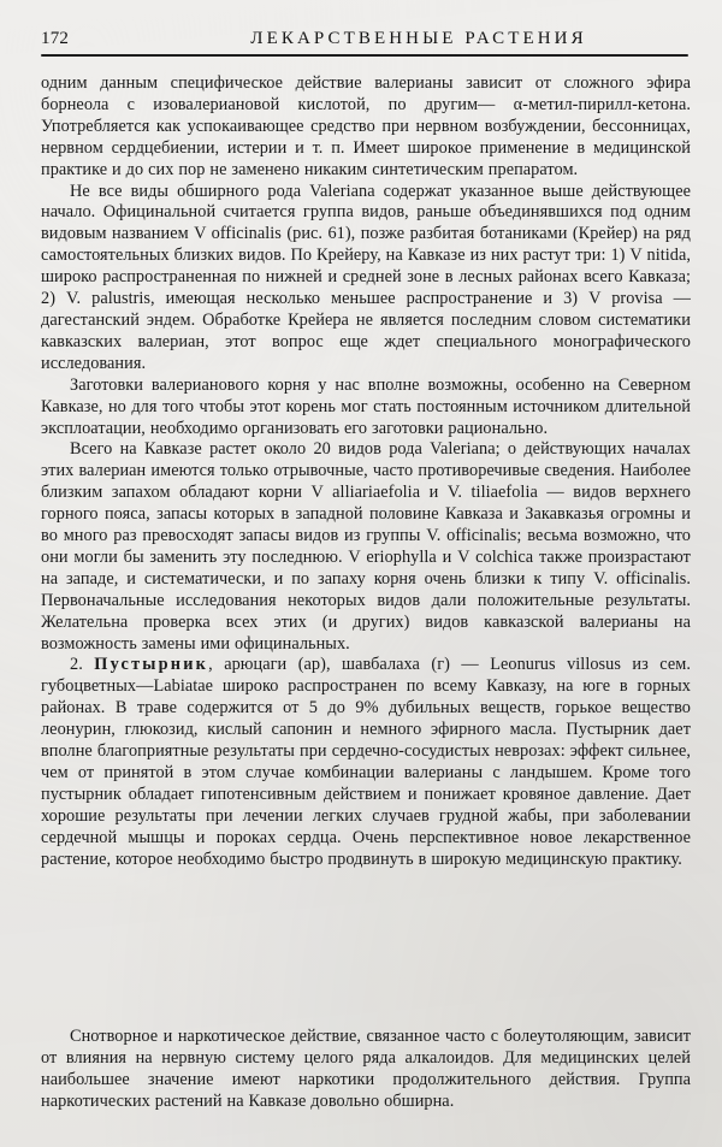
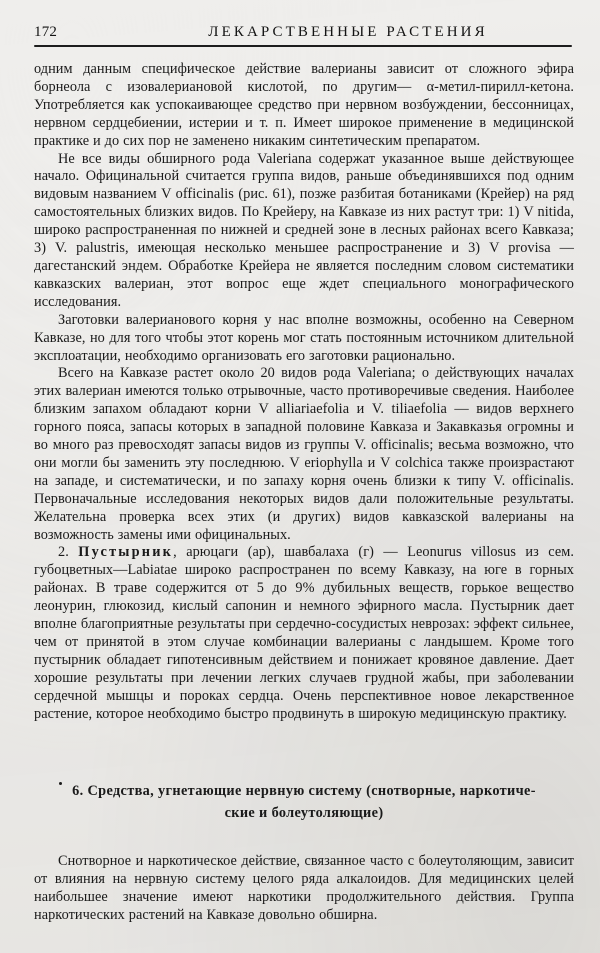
  172
  ЛЕКАРСТВЕННЫЕ РАСТЕНИЯ
  одним данным специфическое действие валерианы зависит от сложного эфира борнеола с изовалериановой кислотой, по другим— α-метил-пирилл-кетона. Употребляется как успокаивающее средство при нервном возбуждении, бессонницах, нервном сердцебиении, истерии и т. п. Имеет широкое применение в медицинской практике и до сих пор не заменено никаким синтетическим препаратом.
- Не все виды обширного рода Valeriana содержат указанное выше действующее начало. Официнальной считается группа видов, раньше объединявшихся под одним видовым названием V officinalis (рис. 61), позже разбитая ботаниками (Крейер) на ряд самостоятельных близких видов. По Крейеру, на Кавказе из них растут три: 1) V nitida, широко распространенная по нижней и средней зоне в лесных районах всего Кавказа; 2) V. palustris, имеющая несколько меньшее распространение и 3) V provisa — дагестанский эндем. Обработке Крейера не является последним словом систематики кавказских валериан, этот вопрос еще ждет специального монографического исследования.
+ Не все виды обширного рода Valeriana содержат указанное выше действующее начало. Официнальной считается группа видов, раньше объединявшихся под одним видовым названием V officinalis (рис. 61), позже разбитая ботаниками (Крейер) на ряд самостоятельных близких видов. По Крейеру, на Кавказе из них растут три: 1) V nitida, широко распространенная по нижней и средней зоне в лесных районах всего Кавказа; 3) V. palustris, имеющая несколько меньшее распространение и 3) V provisa — дагестанский эндем. Обработке Крейера не является последним словом систематики кавказских валериан, этот вопрос еще ждет специального монографического исследования.
  Заготовки валерианового корня у нас вполне возможны, особенно на Северном Кавказе, но для того чтобы этот корень мог стать постоянным источником длительной эксплоатации, необходимо организовать его заготовки рационально.
  Всего на Кавказе растет около 20 видов рода Valeriana; о действующих началах этих валериан имеются только отрывочные, часто противоречивые сведения. Наиболее близким запахом обладают корни V alliariaefolia и V. tiliaefolia — видов верхнего горного пояса, запасы которых в западной половине Кавказа и Закавказья огромны и во много раз превосходят запасы видов из группы V. officinalis; весьма возможно, что они могли бы заменить эту последнюю. V eriophylla и V colchica также произрастают на западе, и систематически, и по запаху корня очень близки к типу V. officinalis. Первоначальные исследования некоторых видов дали положительные результаты. Желательна проверка всех этих (и других) видов кавказской валерианы на возможность замены ими официнальных.
  2. Пустырник, арюцаги (ар), шавбалаха (г) — Leonurus villosus из сем. губоцветных—Labiatae широко распространен по всему Кавказу, на юге в горных районах. В траве содержится от 5 до 9% дубильных веществ, горькое вещество леонурин, глюкозид, кислый сапонин и немного эфирного масла. Пустырник дает вполне благоприятные результаты при сердечно-сосудистых неврозах: эффект сильнее, чем от принятой в этом случае комбинации валерианы с ландышем. Кроме того пустырник обладает гипотенсивным действием и понижает кровяное давление. Дает хорошие результаты при лечении легких случаев грудной жабы, при заболевании сердечной мышцы и пороках сердца. Очень перспективное новое лекарственное растение, которое необходимо быстро продвинуть в широкую медицинскую практику.
+ 6. Средства, угнетающие нервную систему (снотворные, наркотиче-
+ ские и болеутоляющие)
  Снотворное и наркотическое действие, связанное часто с болеутоляющим, зависит от влияния на нервную систему целого ряда алкалоидов. Для медицинских целей наибольшее значение имеют наркотики продолжительного действия. Группа наркотических растений на Кавказе довольно обширна.
